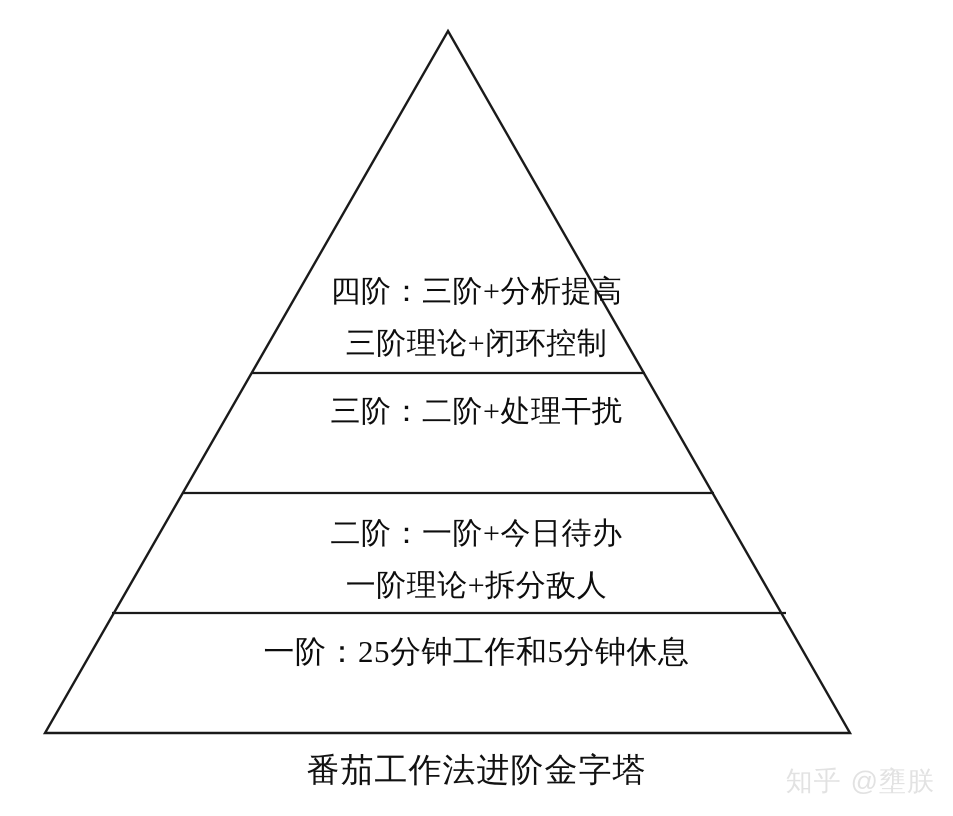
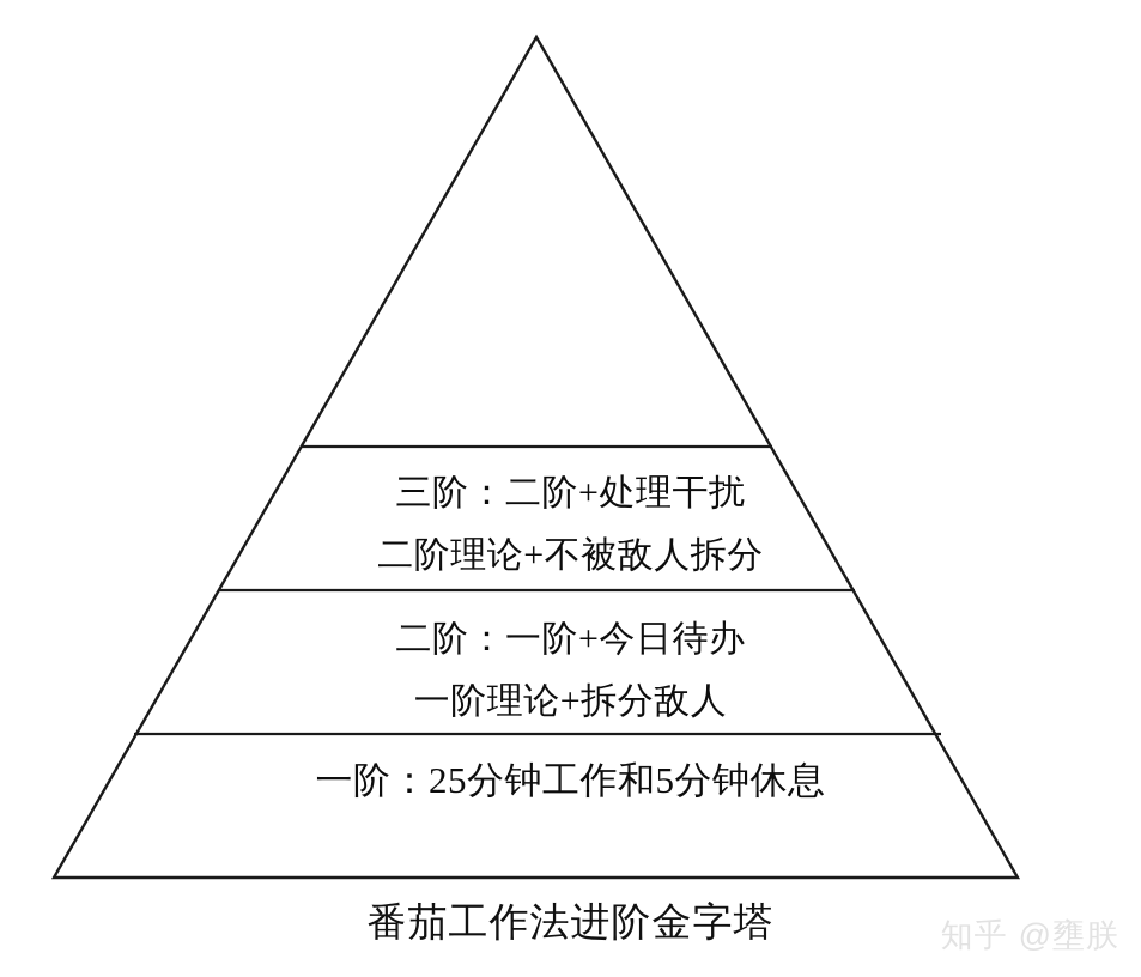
- 四阶：三阶+分析提高
- 三阶理论+闭环控制
  三阶：二阶+处理干扰
+ 二阶理论+不被敌人拆分
  二阶：一阶+今日待办
  一阶理论+拆分敌人
  一阶：25分钟工作和5分钟休息
  番茄工作法进阶金字塔
  知乎
  @壅朕
